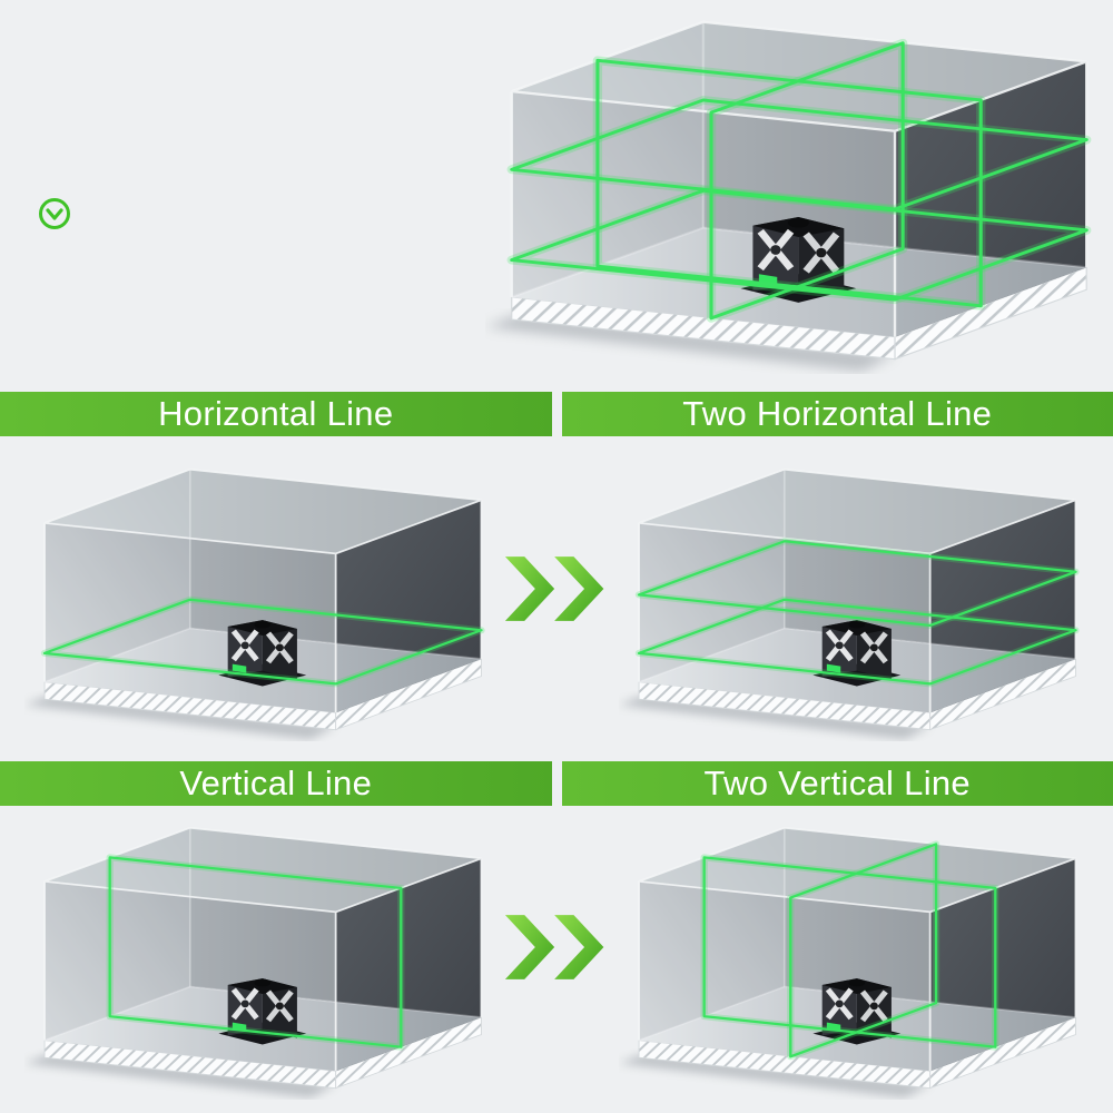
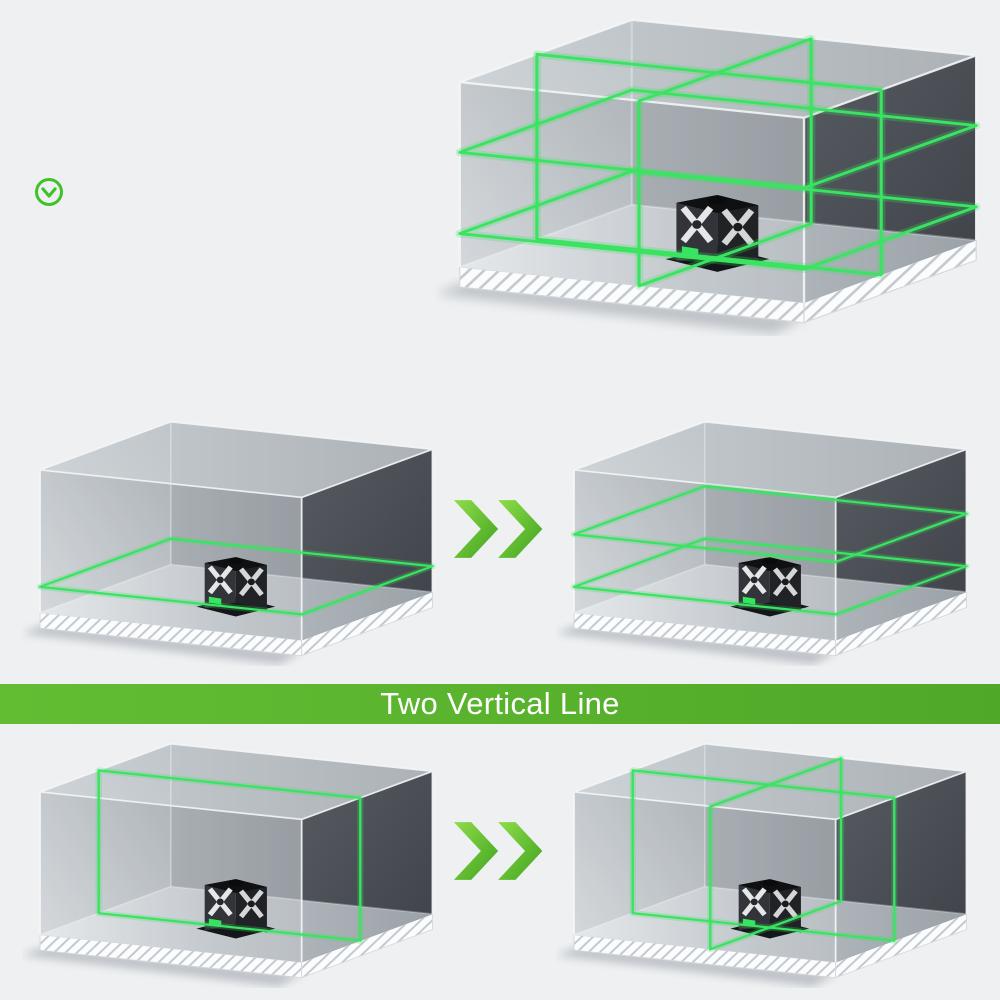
- Horizontal Line
- Two Horizontal Line
- Vertical Line
  Two Vertical Line
